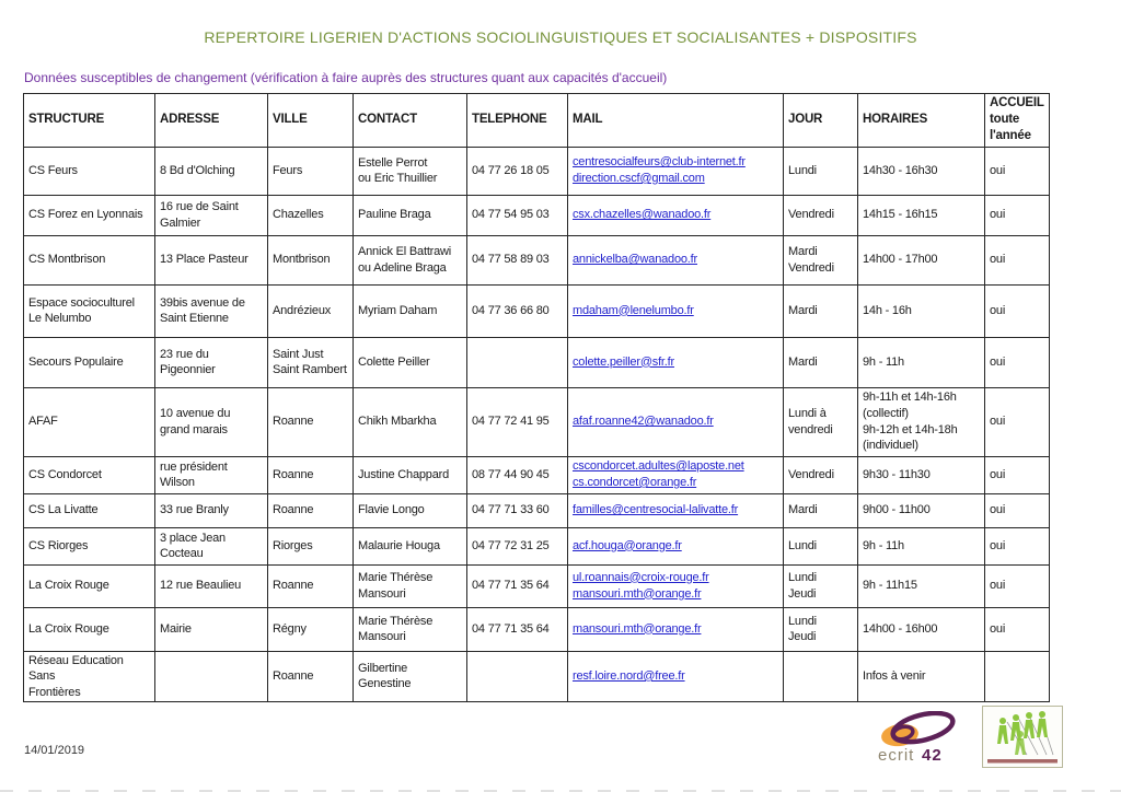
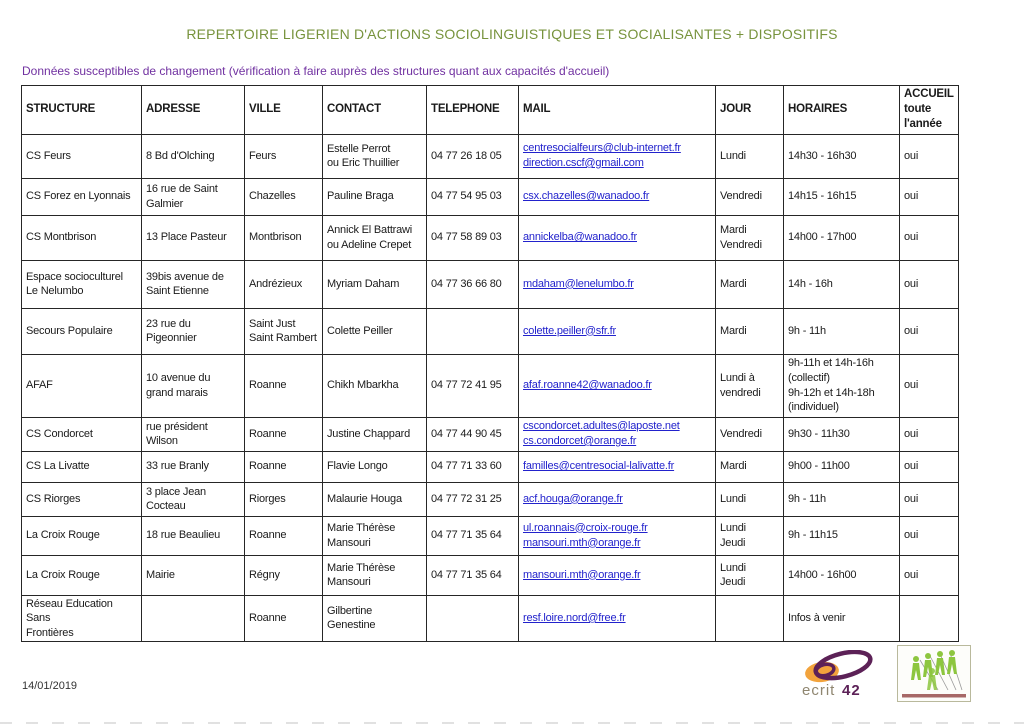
  REPERTOIRE LIGERIEN D'ACTIONS SOCIOLINGUISTIQUES ET SOCIALISANTES + DISPOSITIFS
  Données susceptibles de changement (vérification à faire auprès des structures quant aux capacités d'accueil)
  STRUCTURE	ADRESSE	VILLE	CONTACT	TELEPHONE	MAIL	JOUR	HORAIRES	ACCUEIL toute l'année
  CS Feurs	8 Bd d'Olching	Feurs	Estelle Perrot ou Eric Thuillier	04 77 26 18 05	centresocialfeurs@club-internet.frdirection.cscf@gmail.com	Lundi	14h30 - 16h30	oui
  CS Forez en Lyonnais	16 rue de Saint Galmier	Chazelles	Pauline Braga	04 77 54 95 03	csx.chazelles@wanadoo.fr	Vendredi	14h15 - 16h15	oui
- CS Montbrison	13 Place Pasteur	Montbrison	Annick El Battrawi ou Adeline Braga	04 77 58 89 03	annickelba@wanadoo.fr	Mardi Vendredi	14h00 - 17h00	oui
+ CS Montbrison	13 Place Pasteur	Montbrison	Annick El Battrawi ou Adeline Crepet	04 77 58 89 03	annickelba@wanadoo.fr	Mardi Vendredi	14h00 - 17h00	oui
  Espace socioculturel Le Nelumbo	39bis avenue de Saint Etienne	Andrézieux	Myriam Daham	04 77 36 66 80	mdaham@lenelumbo.fr	Mardi	14h - 16h	oui
  Secours Populaire	23 rue du Pigeonnier	Saint Just Saint Rambert	Colette Peiller		colette.peiller@sfr.fr	Mardi	9h - 11h	oui
  AFAF	10 avenue du grand marais	Roanne	Chikh Mbarkha	04 77 72 41 95	afaf.roanne42@wanadoo.fr	Lundi à vendredi	9h-11h et 14h-16h (collectif) 9h-12h et 14h-18h (individuel)	oui
- CS Condorcet	rue président Wilson	Roanne	Justine Chappard	08 77 44 90 45	cscondorcet.adultes@laposte.netcs.condorcet@orange.fr	Vendredi	9h30 - 11h30	oui
+ CS Condorcet	rue président Wilson	Roanne	Justine Chappard	04 77 44 90 45	cscondorcet.adultes@laposte.netcs.condorcet@orange.fr	Vendredi	9h30 - 11h30	oui
  CS La Livatte	33 rue Branly	Roanne	Flavie Longo	04 77 71 33 60	familles@centresocial-lalivatte.fr	Mardi	9h00 - 11h00	oui
  CS Riorges	3 place Jean Cocteau	Riorges	Malaurie Houga	04 77 72 31 25	acf.houga@orange.fr	Lundi	9h - 11h	oui
- La Croix Rouge	12 rue Beaulieu	Roanne	Marie Thérèse Mansouri	04 77 71 35 64	ul.roannais@croix-rouge.frmansouri.mth@orange.fr	Lundi Jeudi	9h - 11h15	oui
+ La Croix Rouge	18 rue Beaulieu	Roanne	Marie Thérèse Mansouri	04 77 71 35 64	ul.roannais@croix-rouge.frmansouri.mth@orange.fr	Lundi Jeudi	9h - 11h15	oui
  La Croix Rouge	Mairie	Régny	Marie Thérèse Mansouri	04 77 71 35 64	mansouri.mth@orange.fr	Lundi Jeudi	14h00 - 16h00	oui
  Réseau Education Sans Frontières		Roanne	Gilbertine Genestine		resf.loire.nord@free.fr		Infos à venir
  14/01/2019
  ecrit
  42
